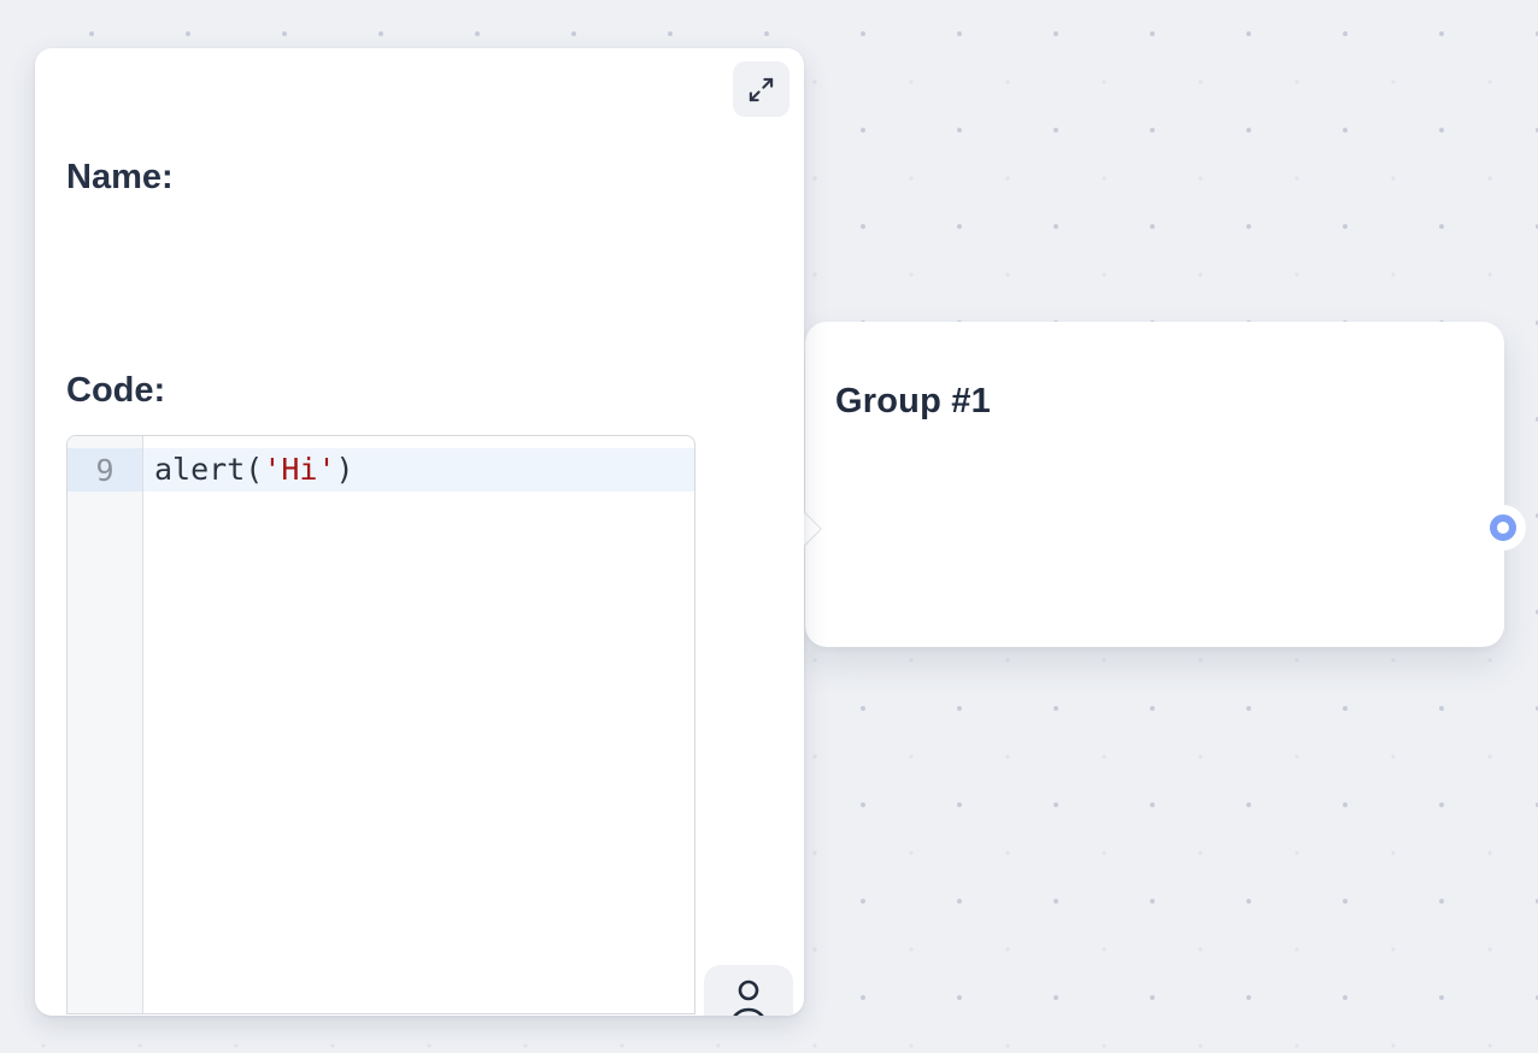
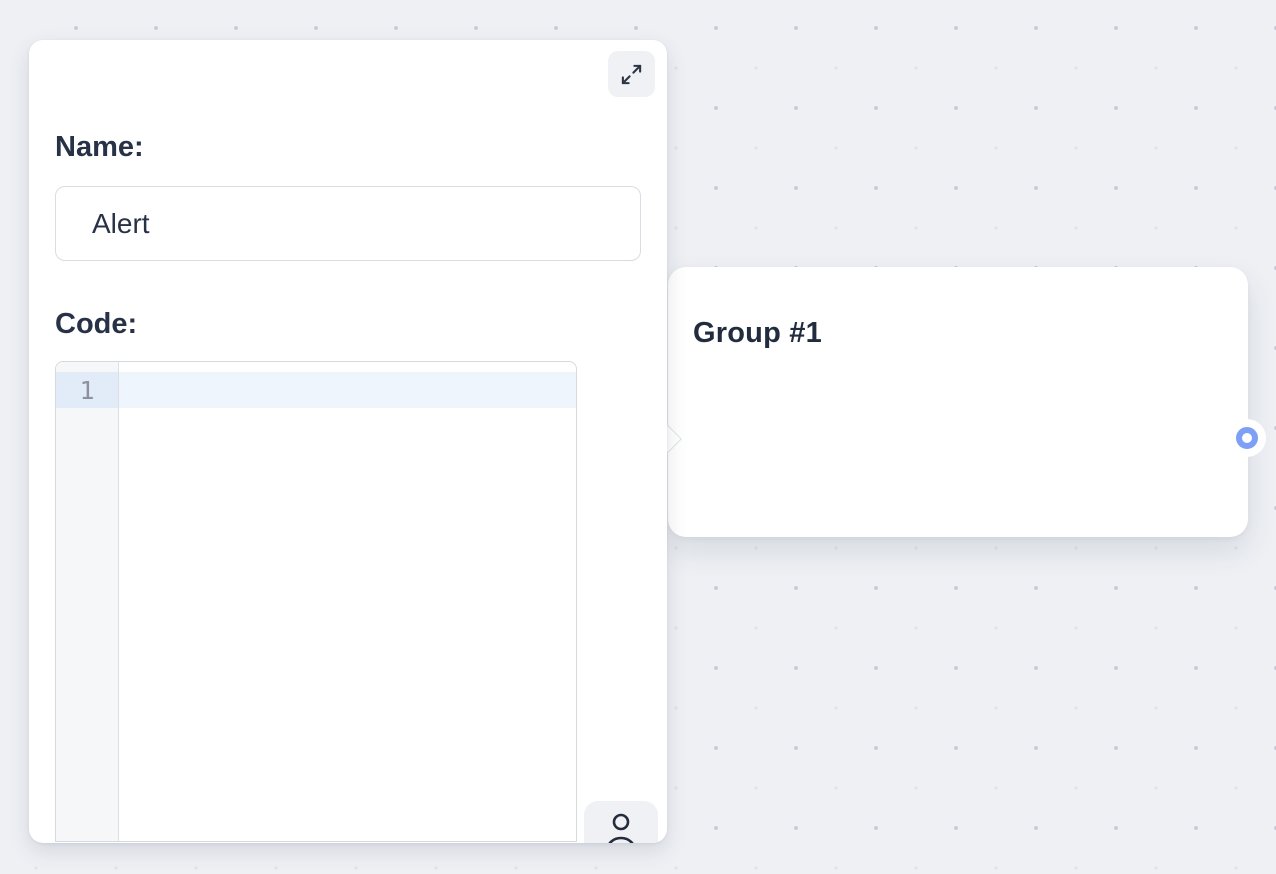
  Group #1
  Name:
+ Alert
  Code:
- 9
+ 1
- alert('Hi')
